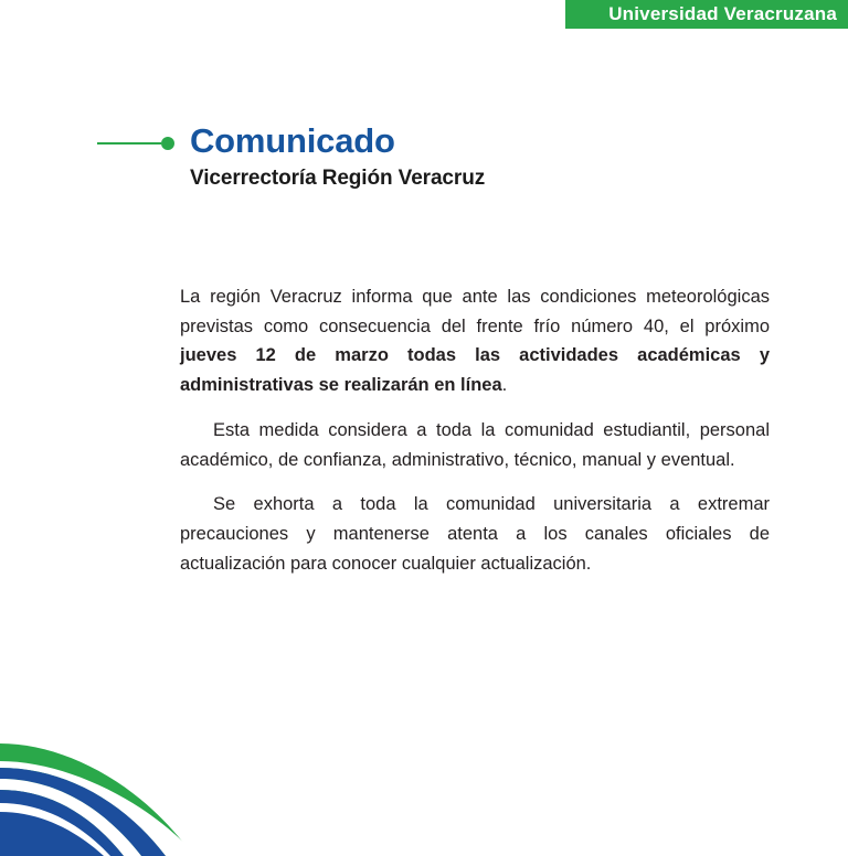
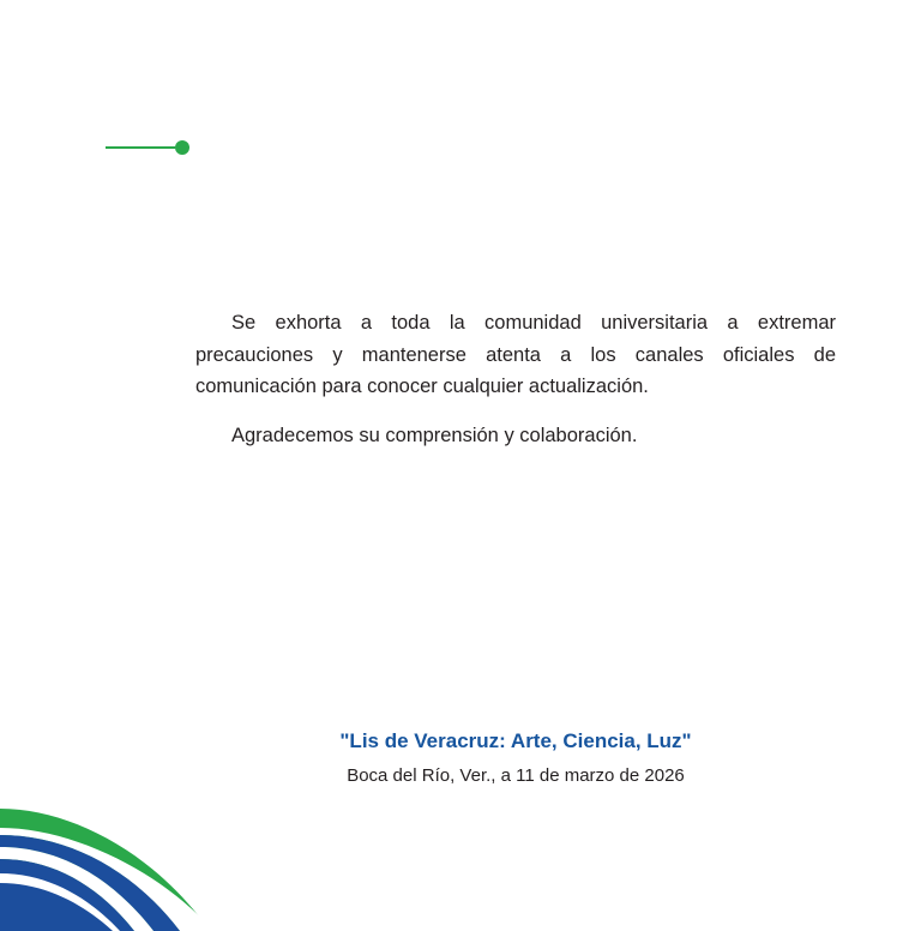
- Universidad Veracruzana
- Comunicado
- Vicerrectoría Región Veracruz
- La región Veracruz informa que ante las condiciones meteorológicas previstas como consecuencia del frente frío número 40, el próximo jueves 12 de marzo todas las actividades académicas y administrativas se realizarán en línea.
- Esta medida considera a toda la comunidad estudiantil, personal académico, de confianza, administrativo, técnico, manual y eventual.
- Se exhorta a toda la comunidad universitaria a extremar precauciones y mantenerse atenta a los canales oficiales de actualización para conocer cualquier actualización.
+ Se exhorta a toda la comunidad universitaria a extremar precauciones y mantenerse atenta a los canales oficiales de comunicación para conocer cualquier actualización.
+ Agradecemos su comprensión y colaboración.
+ "Lis de Veracruz: Arte, Ciencia, Luz"
+ Boca del Río, Ver., a 11 de marzo de 2026
